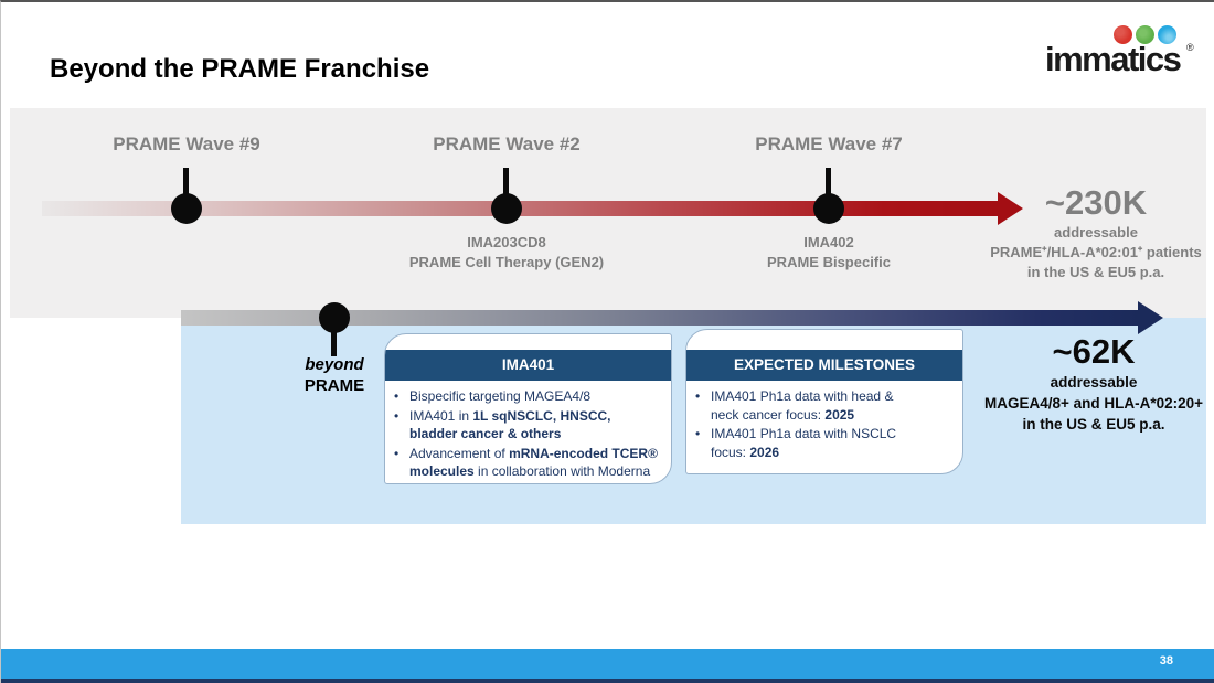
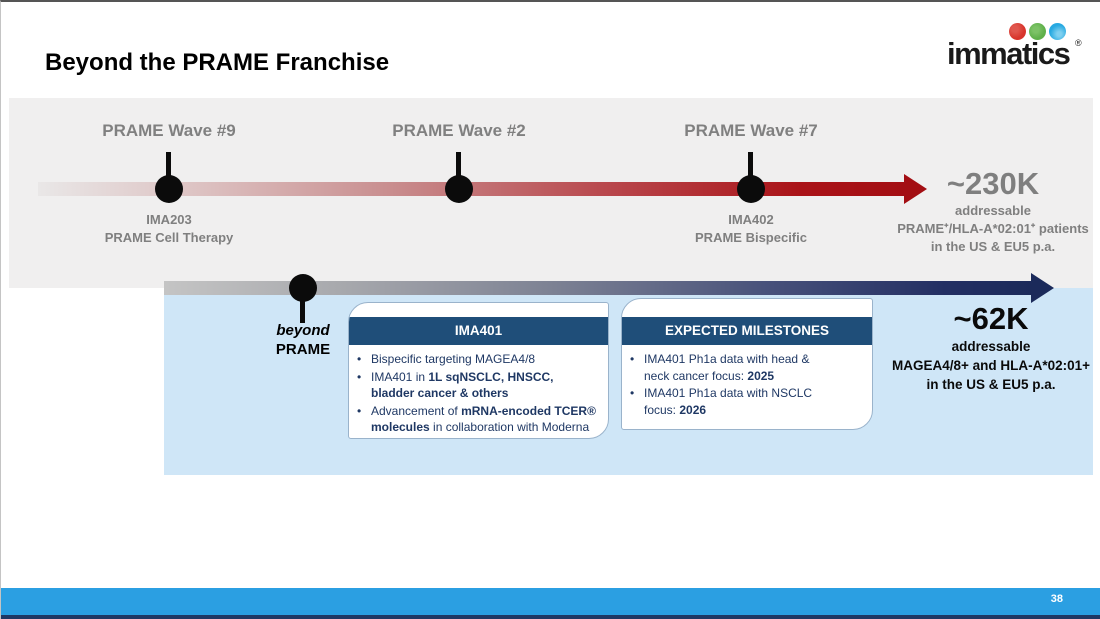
  Beyond the PRAME Franchise
  immatics
  ®
  PRAME Wave #9
+ IMA203
+ PRAME Cell Therapy
  PRAME Wave #2
- IMA203CD8
- PRAME Cell Therapy (GEN2)
  PRAME Wave #7
  IMA402
  PRAME Bispecific
  ~230K
  addressable
  PRAME⁺/HLA-A*02:01⁺ patients
  in the US & EU5 p.a.
  beyond
  PRAME
  IMA401
  •
  Bispecific targeting MAGEA4/8
  •
  IMA401 in 1L sqNSCLC, HNSCC, bladder cancer & others
  •
  Advancement of mRNA-encoded TCER® molecules in collaboration with Moderna
  EXPECTED MILESTONES
  •
  IMA401 Ph1a data with head & neck cancer focus: 2025
  •
  IMA401 Ph1a data with NSCLC focus: 2026
  ~62K
  addressable
- MAGEA4/8+ and HLA-A*02:20+
+ MAGEA4/8+ and HLA-A*02:01+
  in the US & EU5 p.a.
  38
